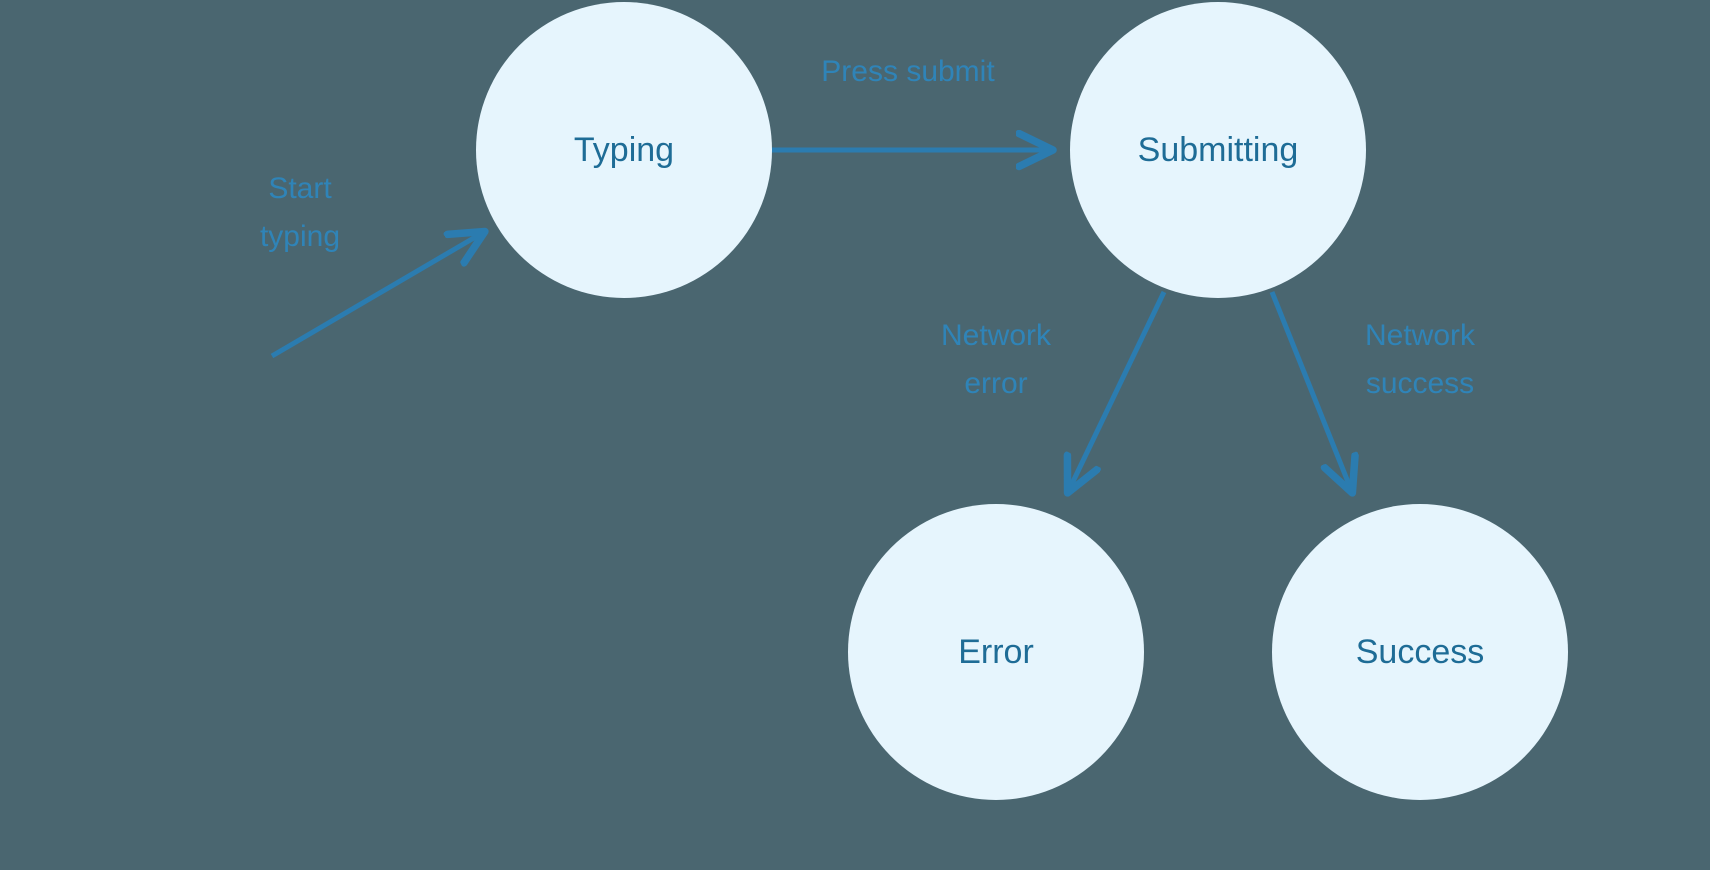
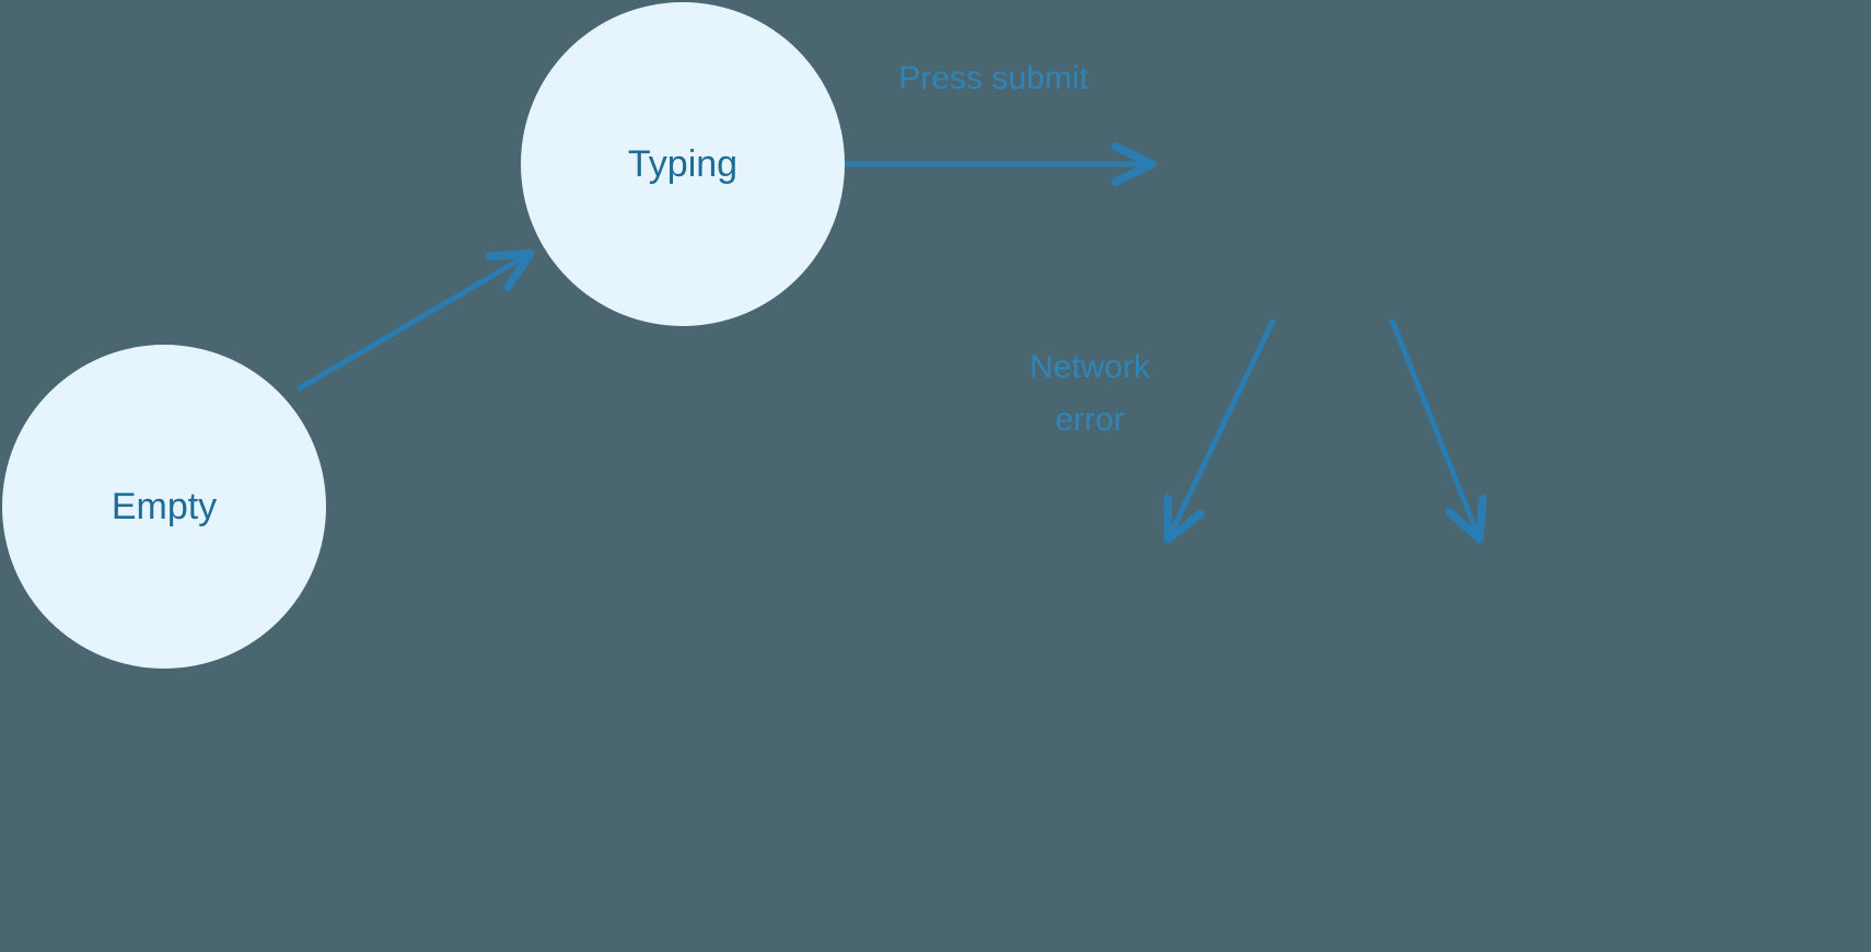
+ Empty
  Typing
- Submitting
- Error
- Success
- Start typing
  Press submit
  Network error
- Network success
